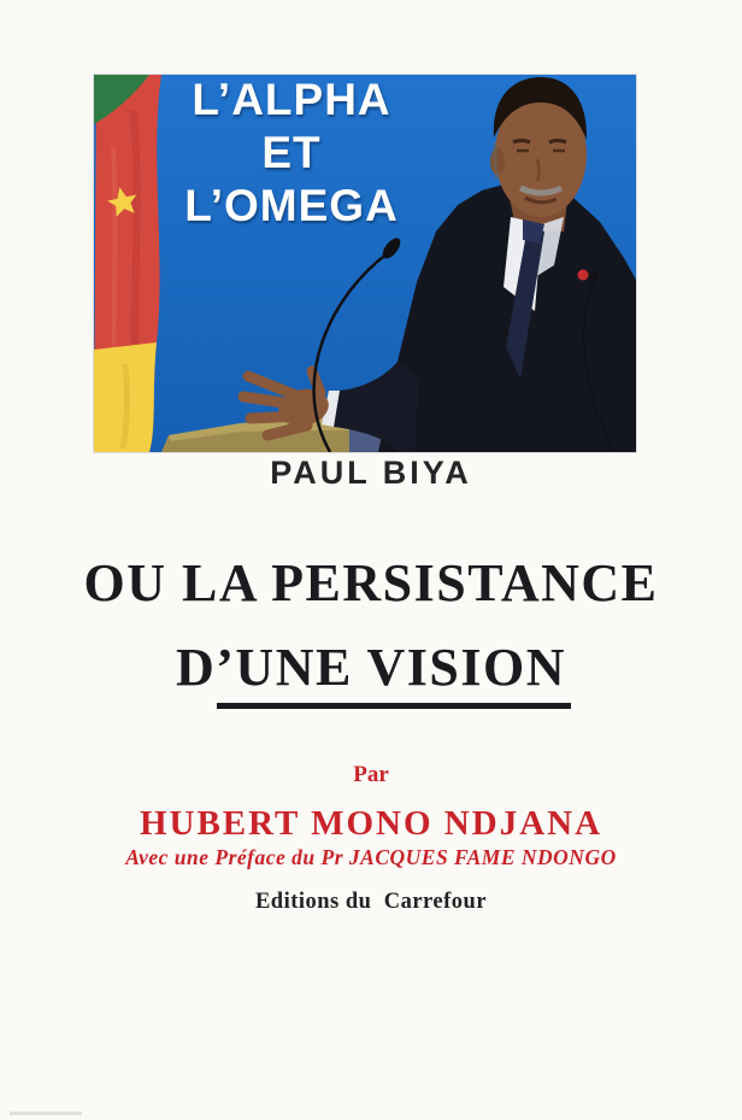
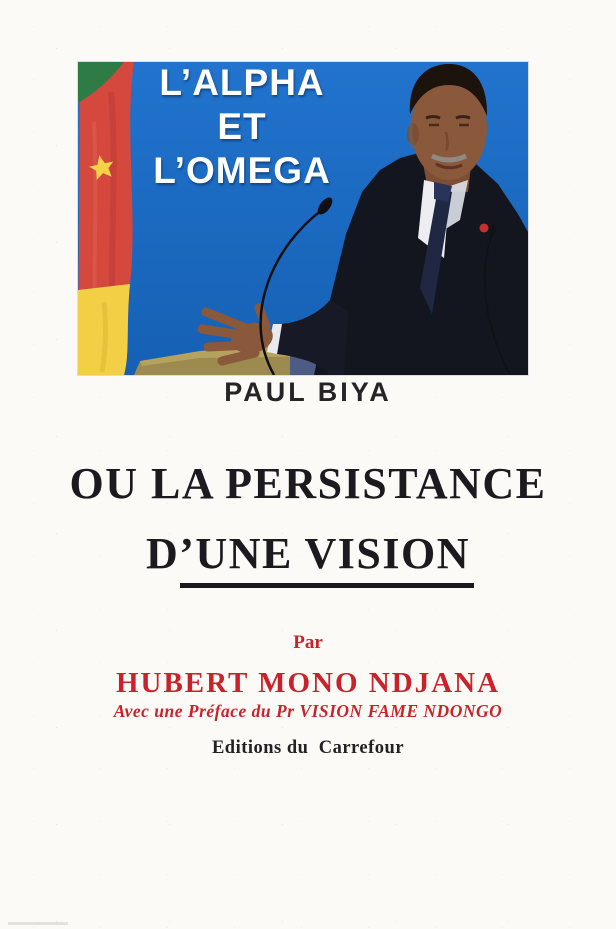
  L’ALPHA
  ET
  L’OMEGA
  PAUL BIYA
  OU LA PERSISTANCE
  D’UNE VISION
  Par
  HUBERT MONO NDJANA
- Avec une Préface du Pr JACQUES FAME NDONGO
+ Avec une Préface du Pr VISION FAME NDONGO
  Editions du Carrefour
